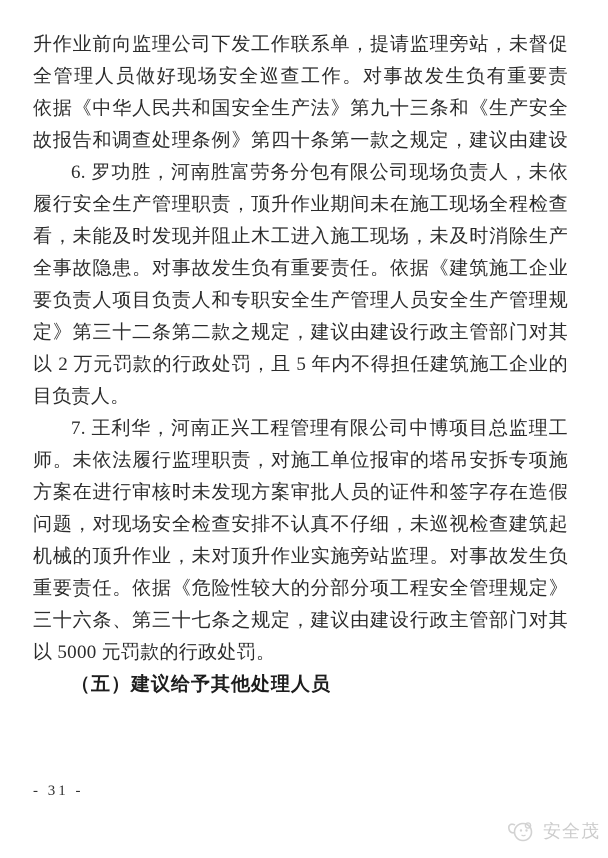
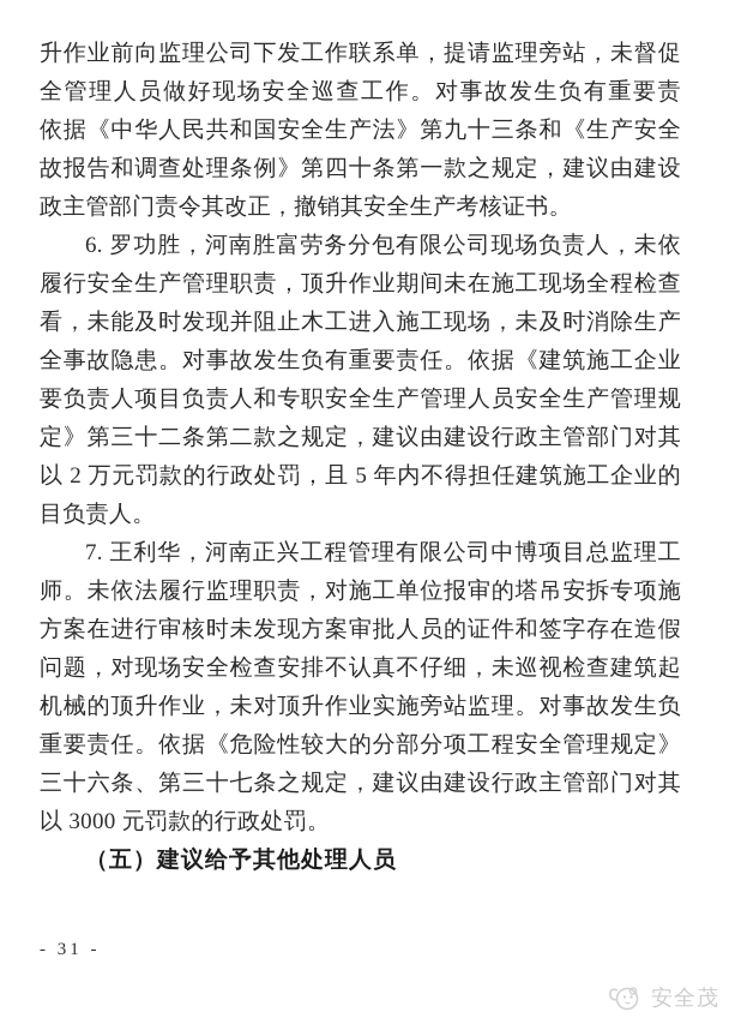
  升作业前向监理公司下发工作联系单，提请监理旁站，未督促
  全管理人员做好现场安全巡查工作。对事故发生负有重要责
  依据《中华人民共和国安全生产法》第九十三条和《生产安全
  故报告和调查处理条例》第四十条第一款之规定，建议由建设
+ 政主管部门责令其改正，撤销其安全生产考核证书。
  6. 罗功胜，河南胜富劳务分包有限公司现场负责人，未依
  履行安全生产管理职责，顶升作业期间未在施工现场全程检查
  看，未能及时发现并阻止木工进入施工现场，未及时消除生产
  全事故隐患。对事故发生负有重要责任。依据《建筑施工企业
  要负责人项目负责人和专职安全生产管理人员安全生产管理规
  定》第三十二条第二款之规定，建议由建设行政主管部门对其
  以 2 万元罚款的行政处罚，且 5 年内不得担任建筑施工企业的
  目负责人。
  7. 王利华，河南正兴工程管理有限公司中博项目总监理工
  师。未依法履行监理职责，对施工单位报审的塔吊安拆专项施
  方案在进行审核时未发现方案审批人员的证件和签字存在造假
  问题，对现场安全检查安排不认真不仔细，未巡视检查建筑起
  机械的顶升作业，未对顶升作业实施旁站监理。对事故发生负
  重要责任。依据《危险性较大的分部分项工程安全管理规定》
  三十六条、第三十七条之规定，建议由建设行政主管部门对其
- 以 5000 元罚款的行政处罚。
+ 以 3000 元罚款的行政处罚。
  （五）建议给予其他处理人员
  - 31 -
  安全茂
